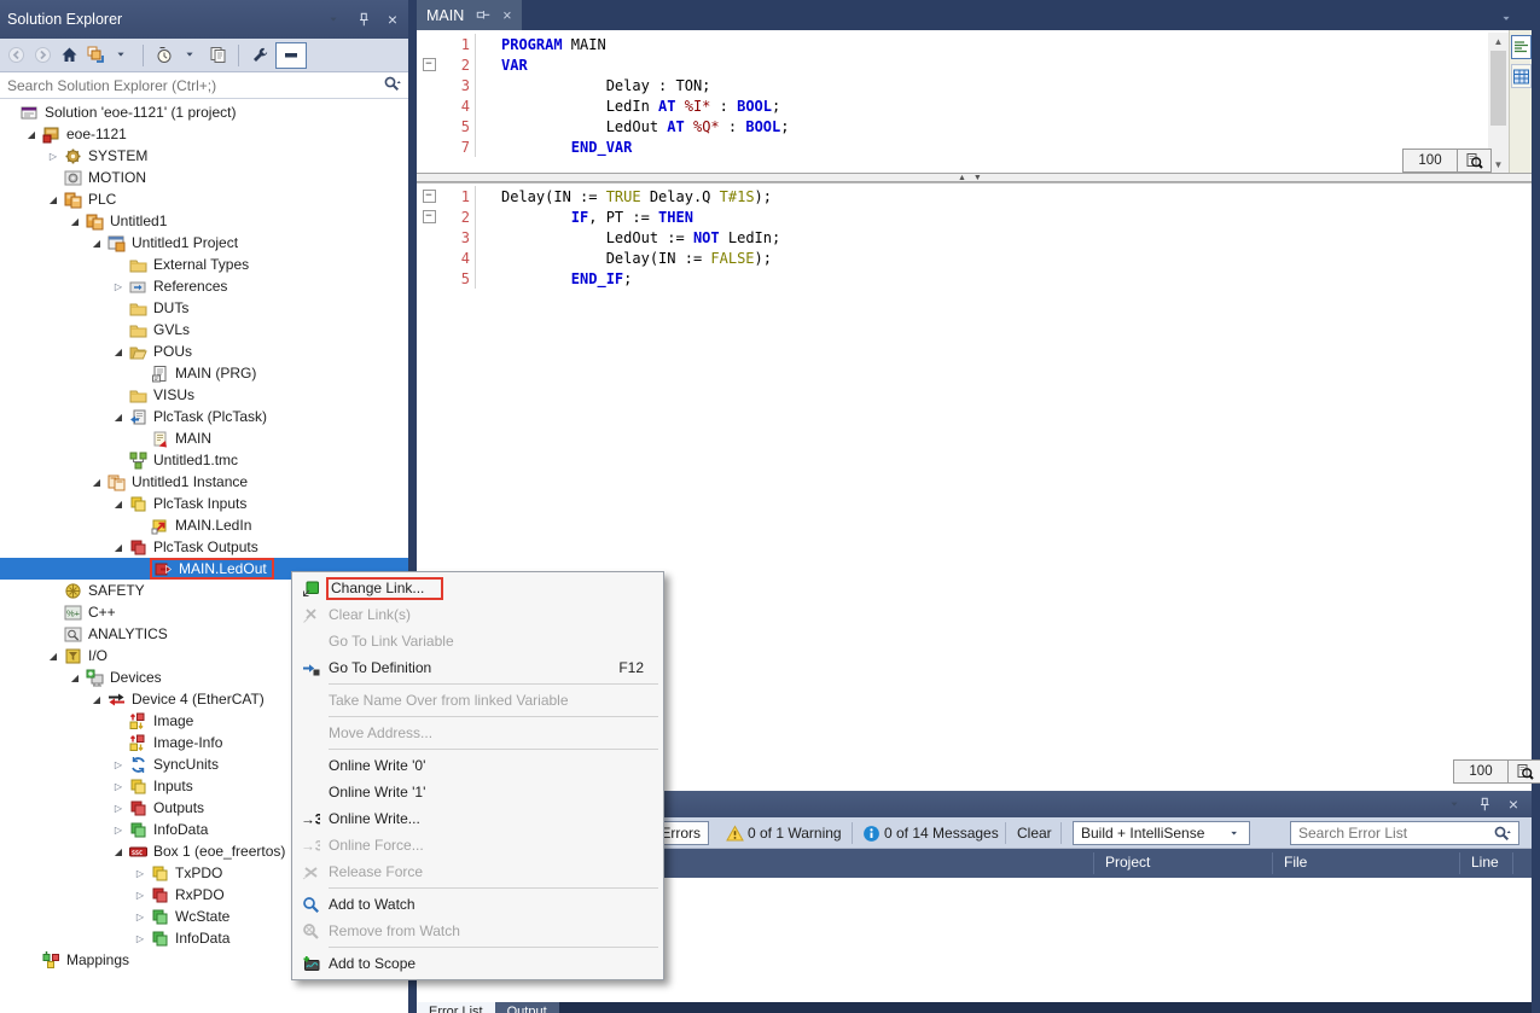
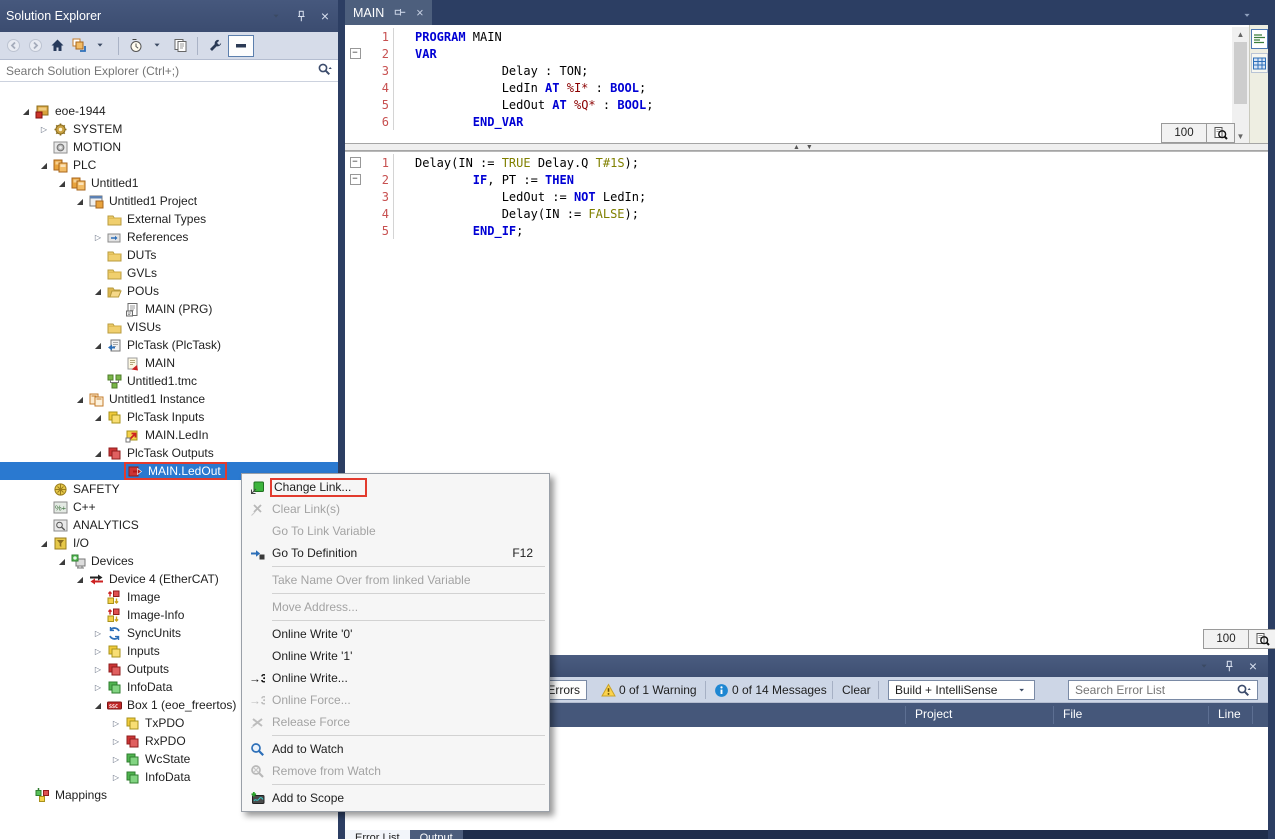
  Solution Explorer
  ×
  Search Solution Explorer (Ctrl+;)
- Solution 'eoe-1121' (1 project)
  ◢
- eoe-1121
+ eoe-1944
  ▷
  SYSTEM
  MOTION
  ◢
  PLC
  ◢
  Untitled1
  ◢
  Untitled1 Project
  External Types
  ▷
  References
  DUTs
  GVLs
  ◢
  POUs
  MAIN (PRG)
  VISUs
  ◢
  PlcTask (PlcTask)
  MAIN
  Untitled1.tmc
  ◢
  Untitled1 Instance
  ◢
  PlcTask Inputs
  MAIN.LedIn
  ◢
  PlcTask Outputs
  MAIN.LedOut
  SAFETY
  %+
  C++
  ANALYTICS
  ◢
  I/O
  ◢
  Devices
  ◢
  Device 4 (EtherCAT)
  Image
  Image-Info
  ▷
  SyncUnits
  ▷
  Inputs
  ▷
  Outputs
  ▷
  InfoData
  ◢
  Box 1 (eoe_freertos)
  ▷
  TxPDO
  ▷
  RxPDO
  ▷
  WcState
  ▷
  InfoData
  Mappings
  MAIN
  ×
  1
  PROGRAM MAIN
  −
  2
  VAR
  3
  Delay : TON;
  4
  LedIn AT %I* : BOOL;
  5
  LedOut AT %Q* : BOOL;
- 7
+ 6
  END_VAR
  −
  1
  Delay(IN := TRUE Delay.Q T#1S);
  −
  2
  IF, PT := THEN
  3
  LedOut := NOT LedIn;
  4
  Delay(IN := FALSE);
  5
  END_IF;
  ▲
  ▼
  100
  100
  ×
  Errors
  0 of 1 Warning
  0 of 14 Messages
  Clear
  Build + IntelliSense
  Search Error List
  Project
  File
  Line
  Error List
  Output
  Change Link...
  Clear Link(s)
  Go To Link Variable
  Go To Definition
  F12
  Take Name Over from linked Variable
  Move Address...
  Online Write '0'
  Online Write '1'
  →3
  Online Write...
  →3
  Online Force...
  Release Force
  Add to Watch
  Remove from Watch
  Add to Scope
